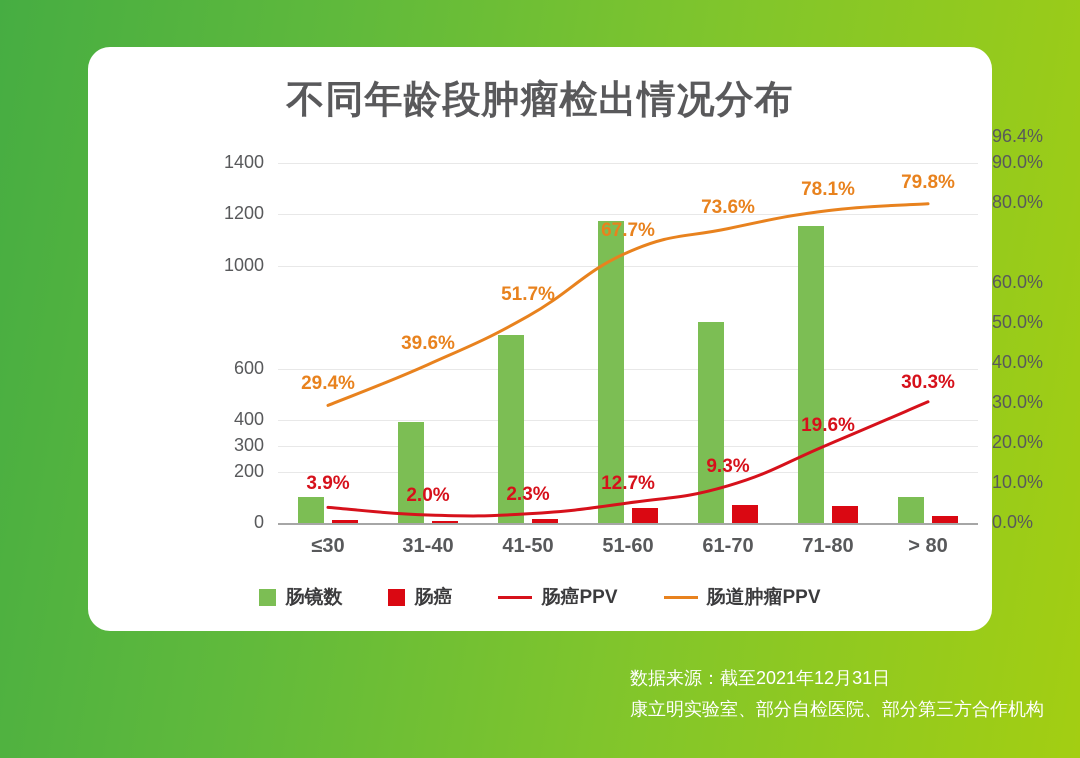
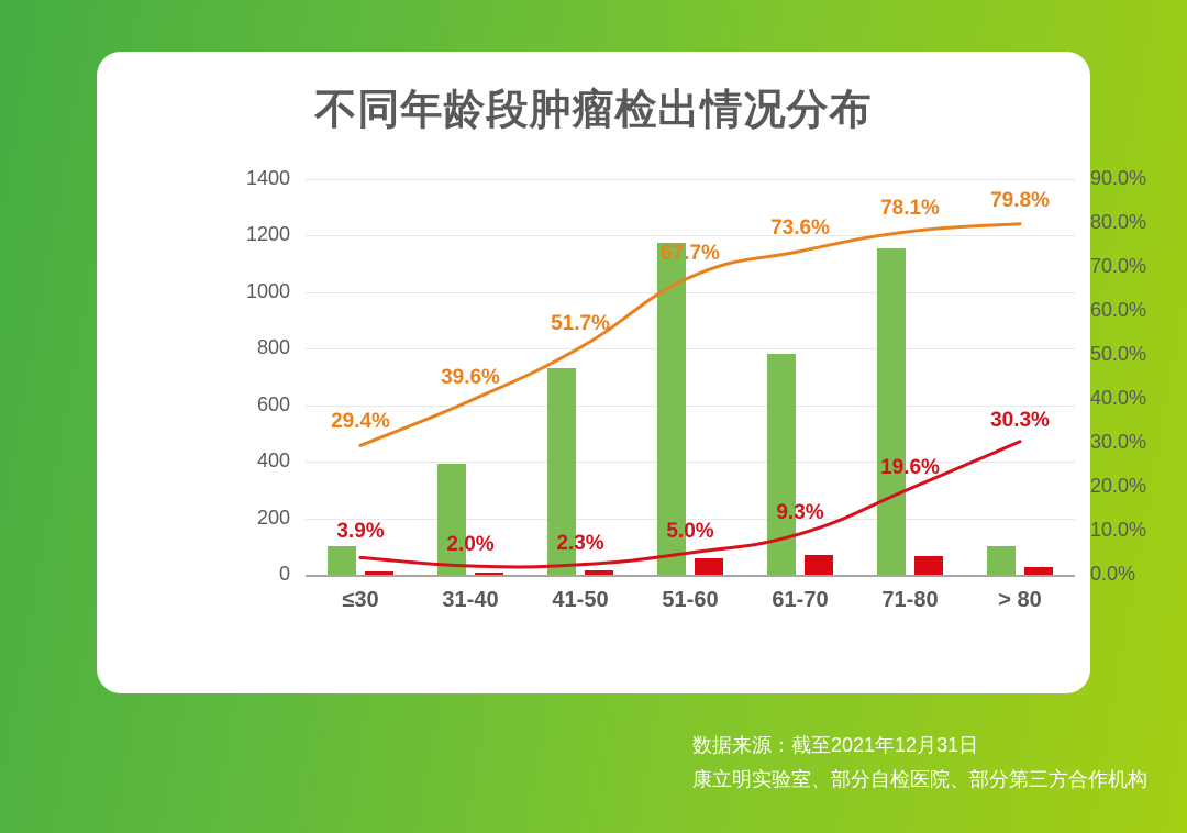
  不同年龄段肿瘤检出情况分布
  0
  200
  400
  600
- 300
+ 800
  1000
  1200
  1400
  0.0%
  10.0%
  20.0%
  30.0%
  40.0%
  50.0%
  60.0%
- 96.4%
+ 70.0%
  80.0%
  90.0%
  ≤30
  31-40
  41-50
  51-60
  61-70
  71-80
  > 80
  3.9%
  2.0%
  2.3%
- 12.7%
+ 5.0%
  9.3%
  19.6%
  30.3%
  29.4%
  39.6%
  51.7%
  67.7%
  73.6%
  78.1%
  79.8%
- 肠镜数
- 肠癌
- 肠癌PPV
- 肠道肿瘤PPV
  数据来源：截至2021年12月31日
  康立明实验室、部分自检医院、部分第三方合作机构
